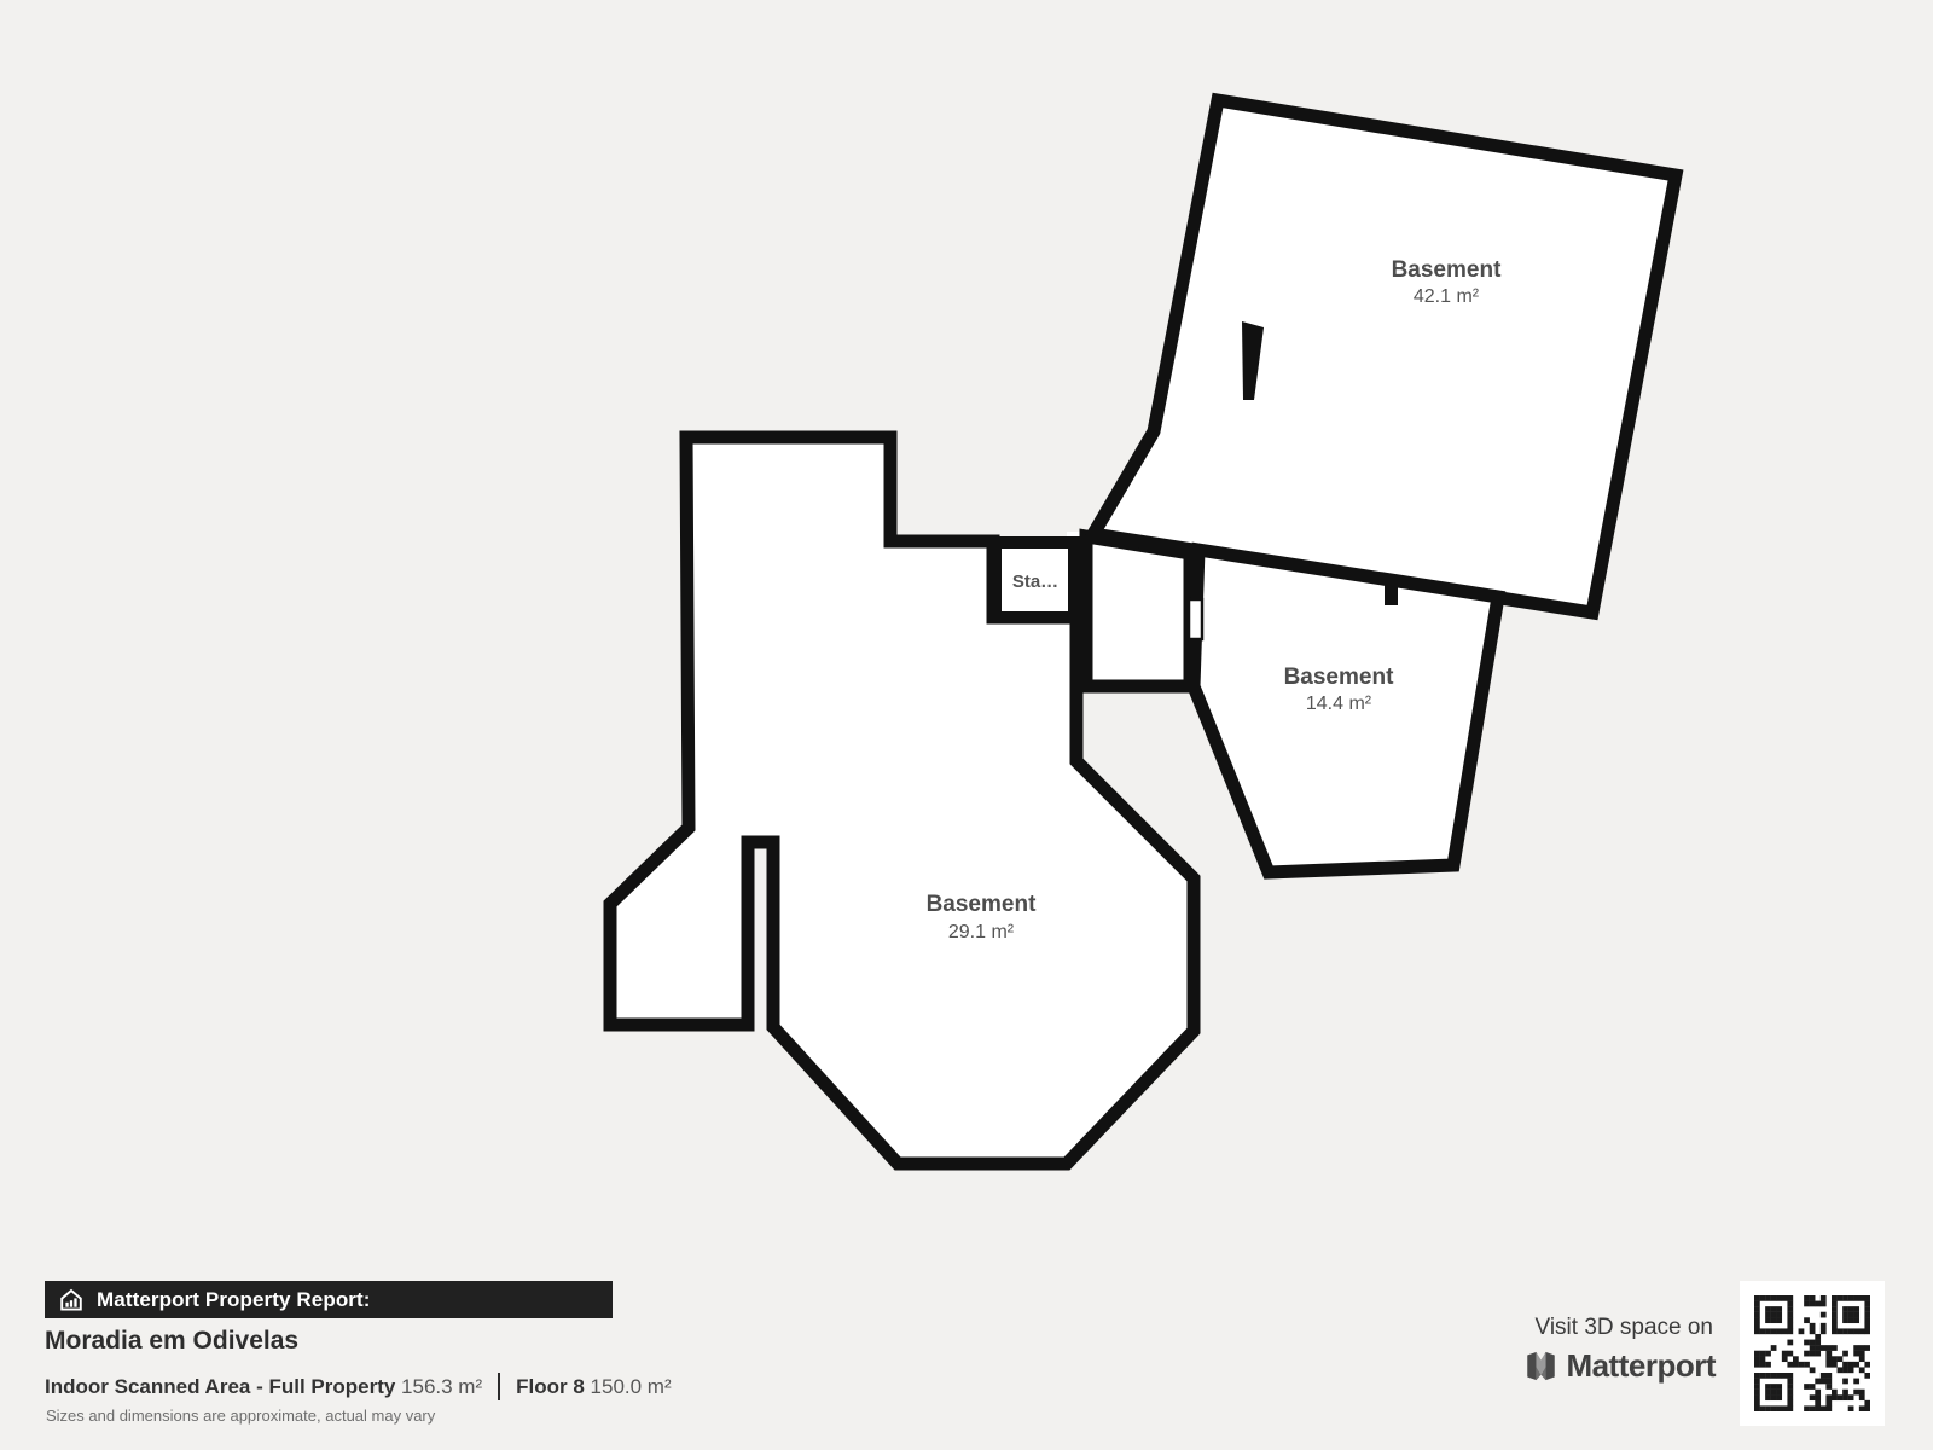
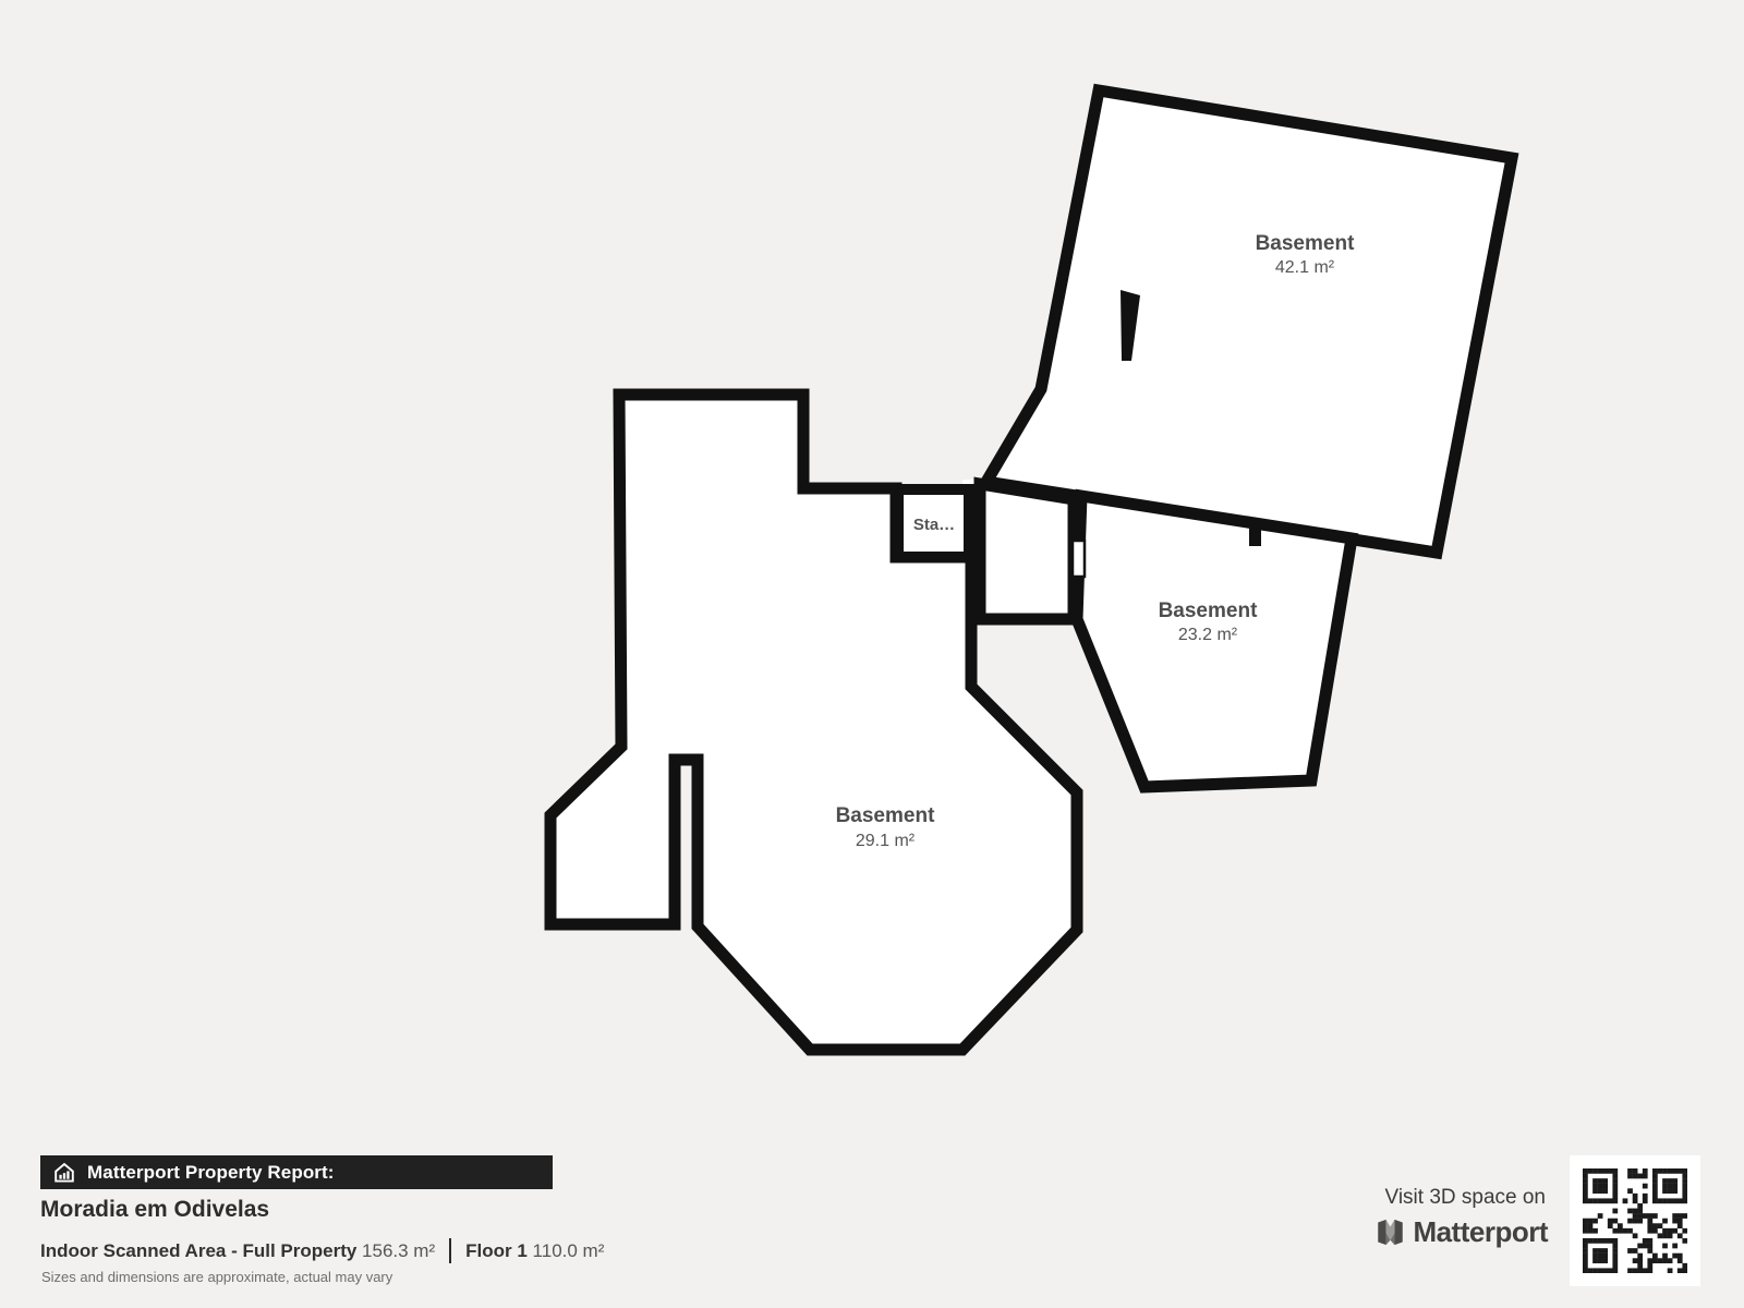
  Basement
  42.1 m²
  Basement
- 14.4 m²
+ 23.2 m²
  Basement
  29.1 m²
  Sta…
  Matterport Property Report:
  Moradia em Odivelas
  Indoor Scanned Area - Full Property
  156.3 m²
- Floor 8
+ Floor 1
- 150.0 m²
+ 110.0 m²
  Sizes and dimensions are approximate, actual may vary
  Visit 3D space on
  Matterport
